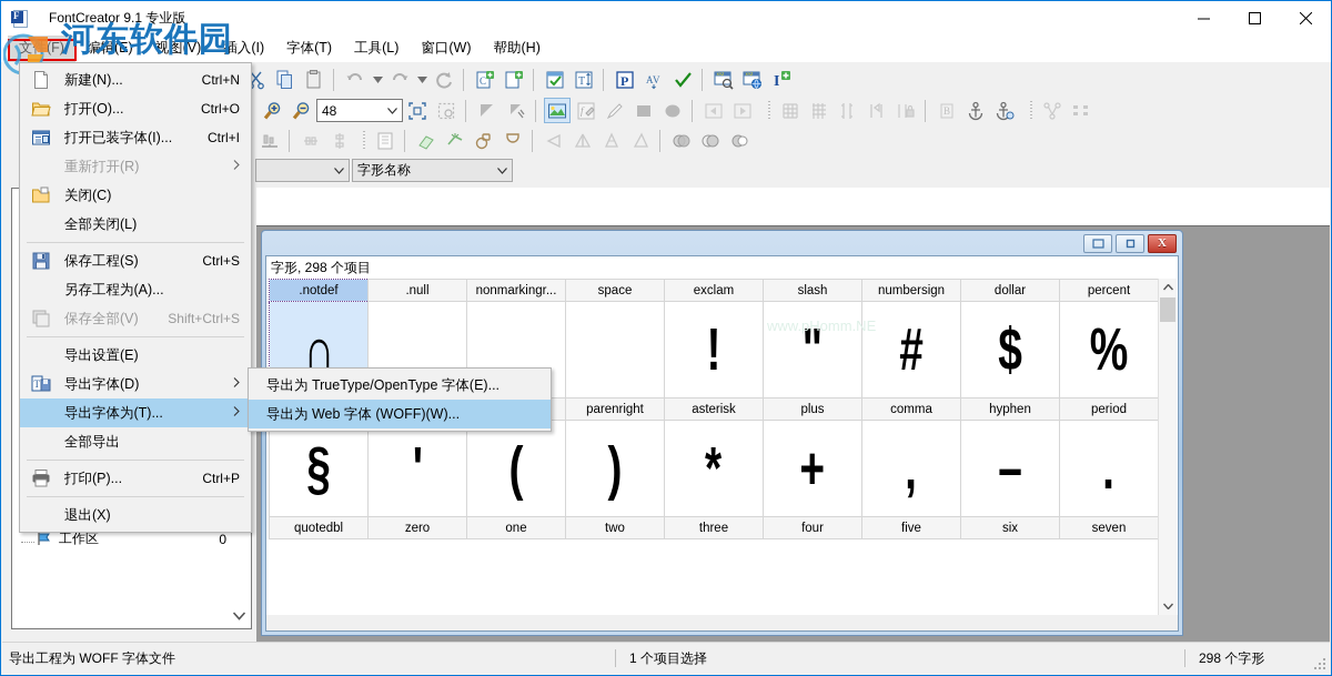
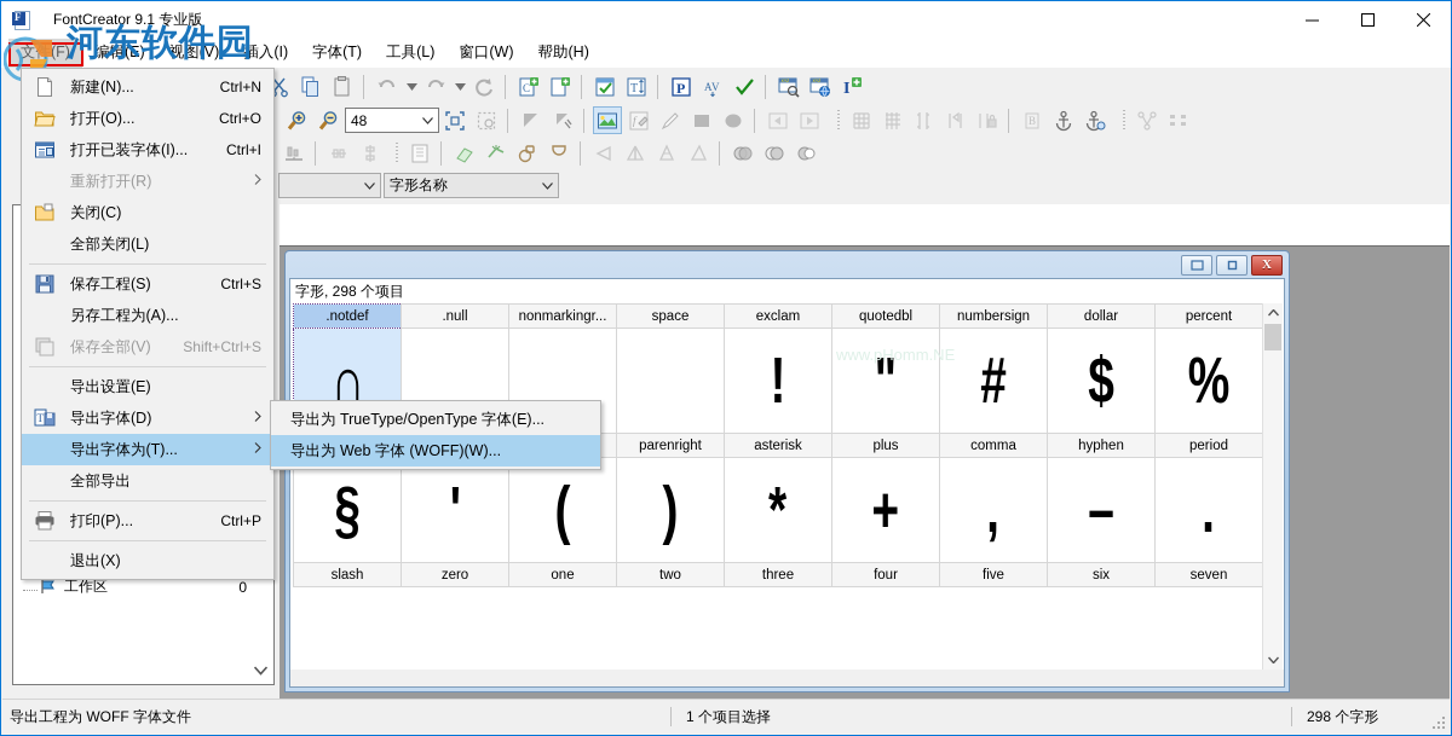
  FontCreator 9.1 专业版
  文(F)
  编辑(E)
  视图(V)
  插入(I)
  字体(T)
  工具(L)
  窗口(W)
  帮助(H)
  C
  T
  P
  A
  V
  I
  48
  f
  B
  字形名称
  工作区
  0
  X
  字形, 298 个项目
- .notdef	.null	nonmarkingr...	space	exclam	slash	numbersign	dollar	percent
+ .notdef	.null	nonmarkingr...	space	exclam	quotedbl	numbersign	dollar	percent
  ∩				!	"	#	$	%
  §	'	(	)	*	+	,	–	.
- quotedbl	zero	one	two	three	four	five	six	seven
+ slash	zero	one	two	three	four	five	six	seven
  导出工程为 WOFF 字体文件
  1 个项目选择
  298 个字形
  新建(N)...
  Ctrl+N
  打开(O)...
  Ctrl+O
  打开已装字体(I)...
  Ctrl+I
  重新打开(R)
  关闭(C)
  全部关闭(L)
  保存工程(S)
  Ctrl+S
  另存工程为(A)...
  保存全部(V)
  Shift+Ctrl+S
  导出设置(E)
  T
  导出字体(D)
  导出字体为(T)...
  全部导出
  打印(P)...
  Ctrl+P
  退出(X)
  导出为 TrueType/OpenType 字体(E)...
  导出为 Web 字体 (WOFF)(W)...
  河东软件园
  www.pHomm.NE
